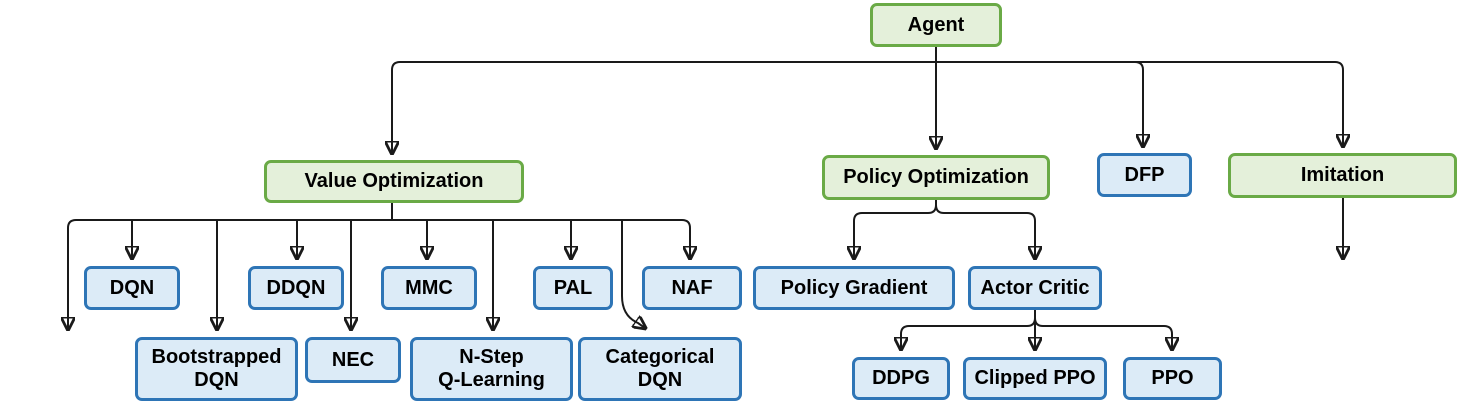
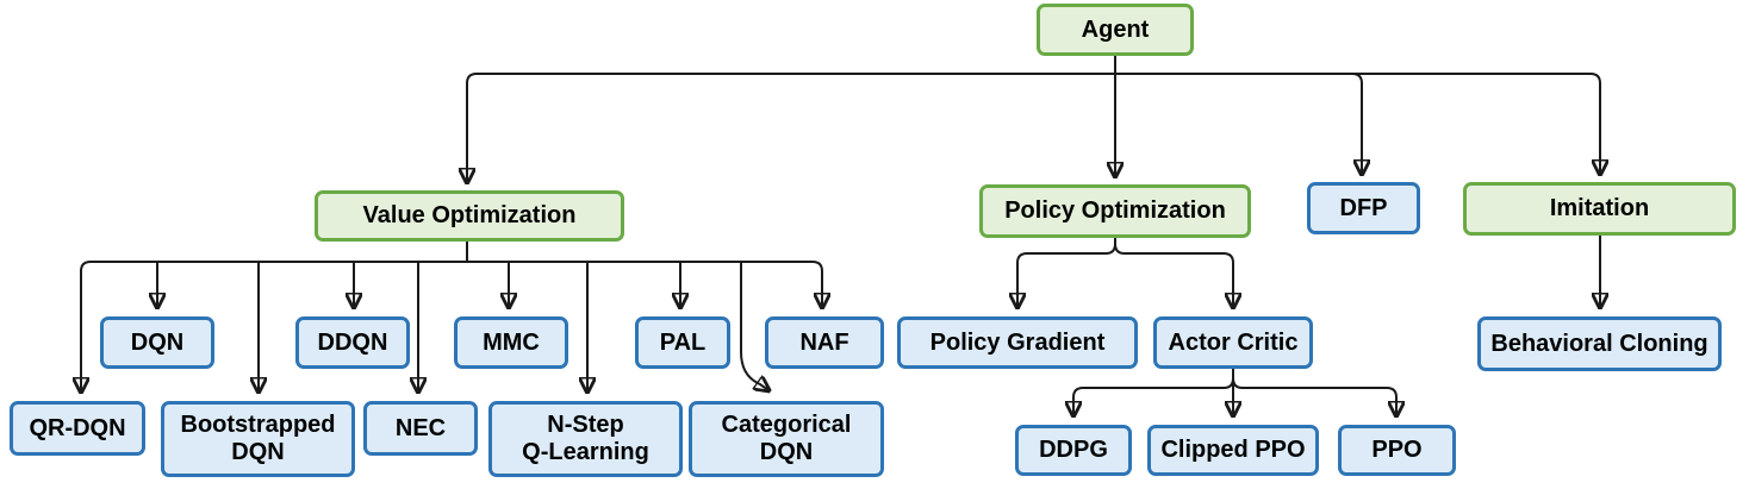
  Agent
  Value Optimization
  Policy Optimization
  DFP
  Imitation
  DQN
  DDQN
  MMC
  PAL
  NAF
  Policy Gradient
  Actor Critic
+ Behavioral Cloning
+ QR-DQN
  Bootstrapped
  DQN
  NEC
  N-Step
  Q-Learning
  Categorical
  DQN
  DDPG
  Clipped PPO
  PPO
